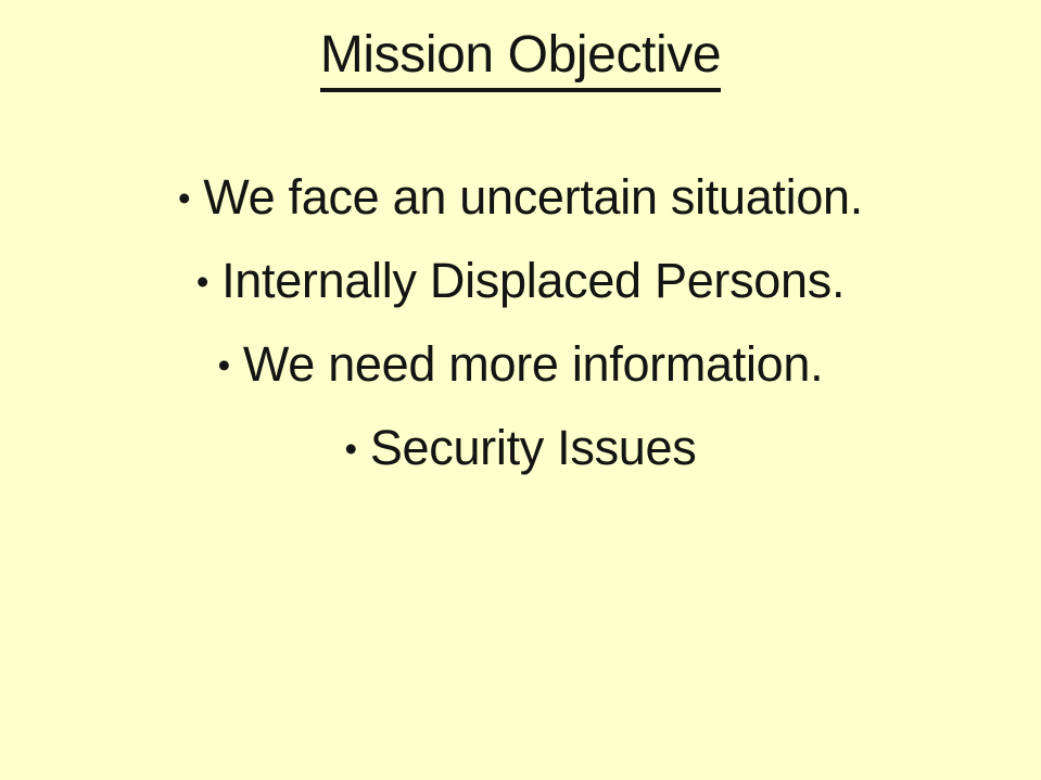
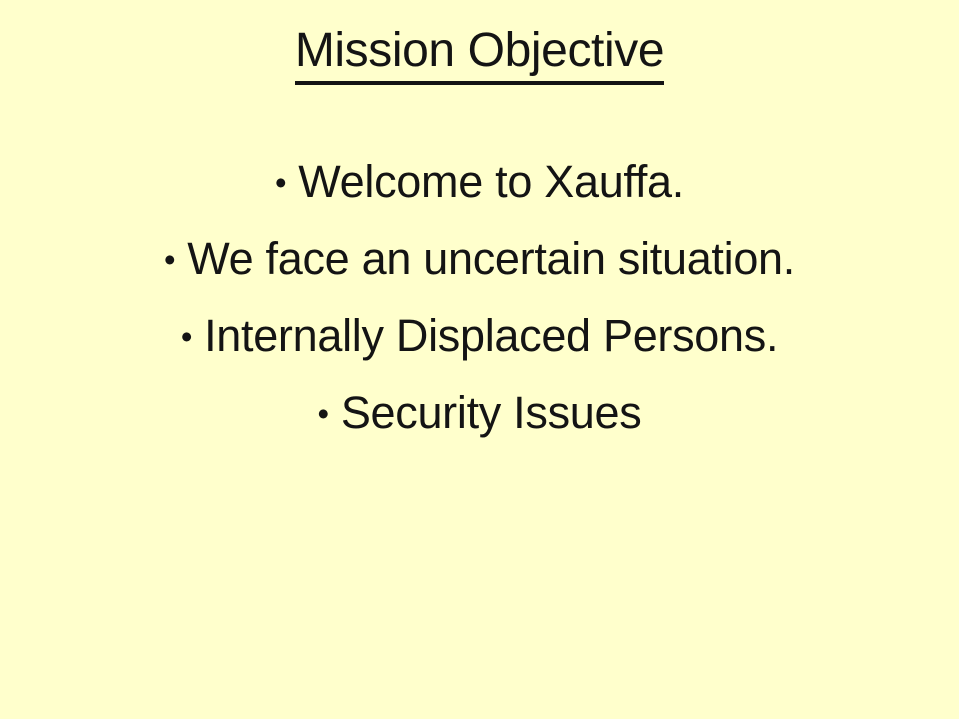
  Mission Objective
+ • Welcome to Xauffa.
  • We face an uncertain situation.
  • Internally Displaced Persons.
- • We need more information.
  • Security Issues
